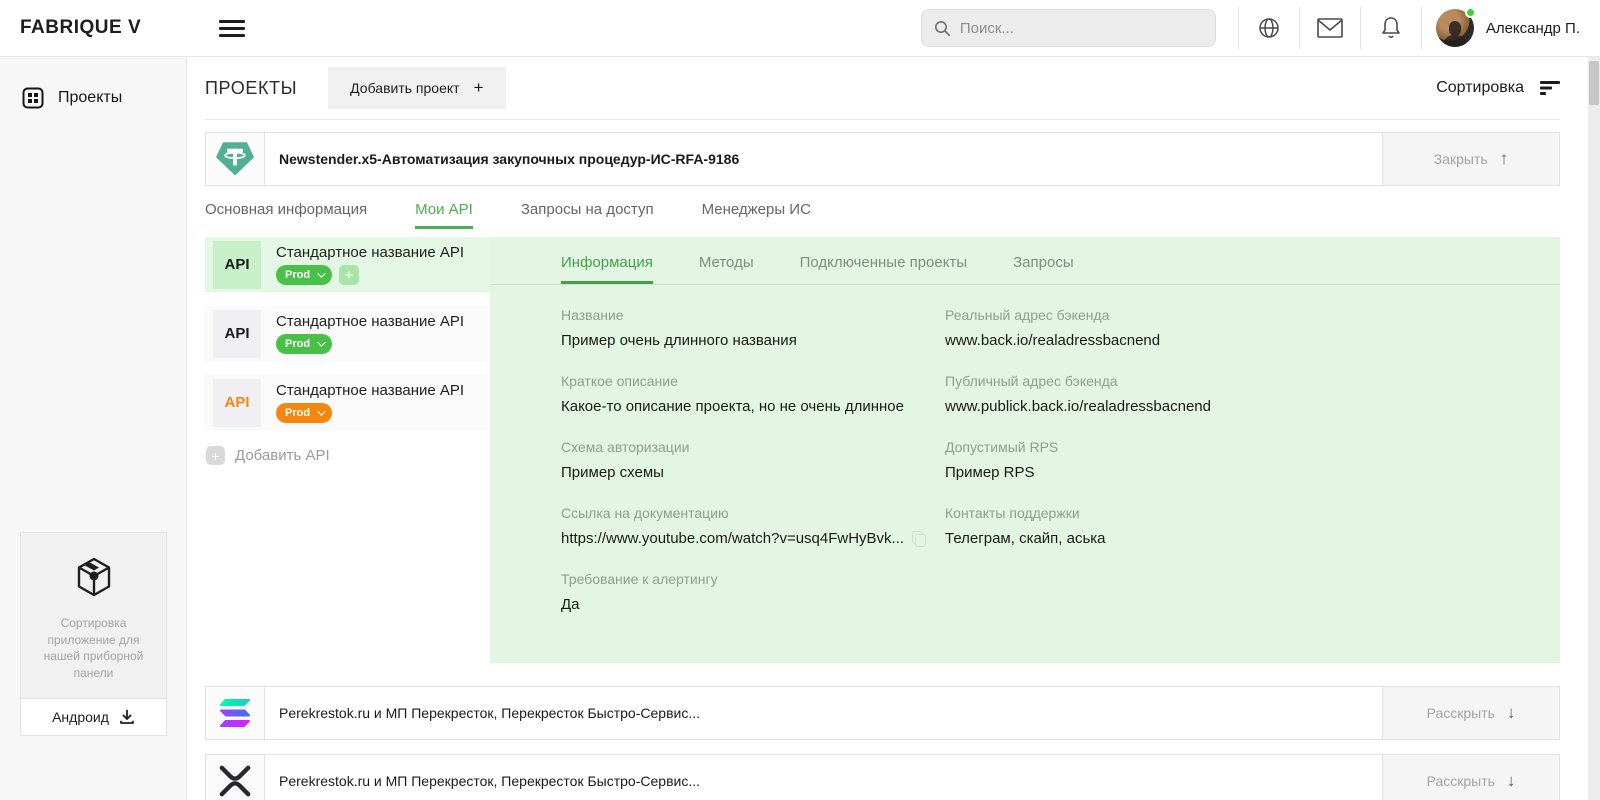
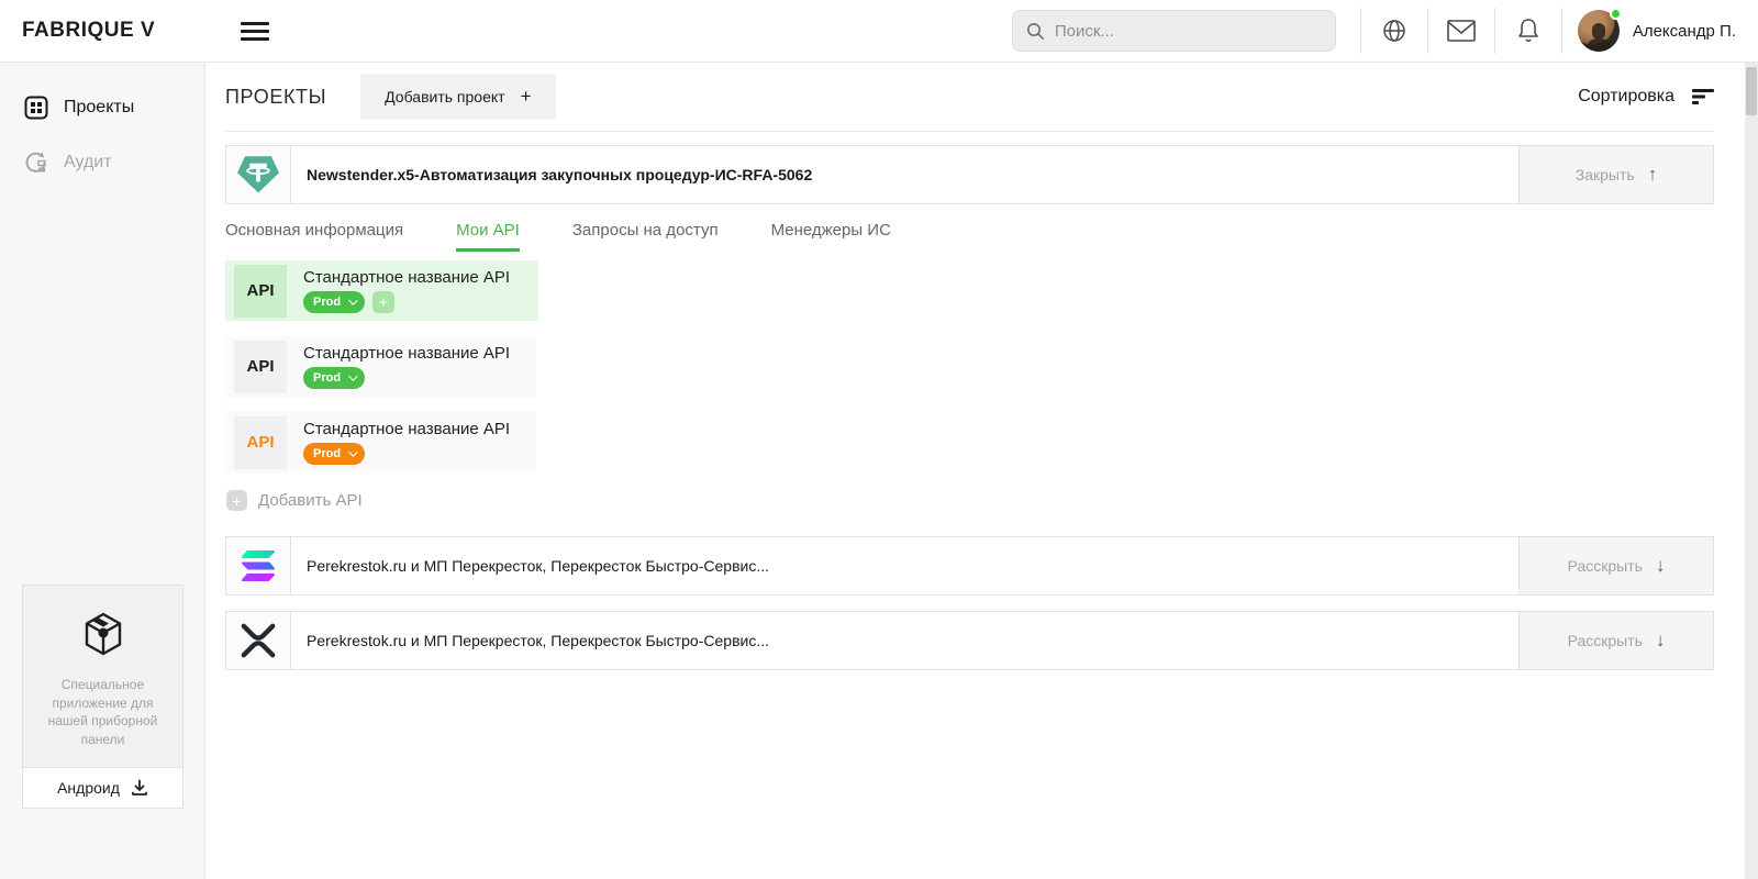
  FABRIQUE V
  Поиск...
  Александр П.
  Проекты
+ Аудит
- Сортировка приложение для нашей приборной панели
+ Специальное приложение для нашей приборной панели
  Андроид
  ПРОЕКТЫ
  Добавить проект
  +
  Сортировка
- Newstender.x5-Автоматизация закупочных процедур-ИС-RFA-9186
+ Newstender.x5-Автоматизация закупочных процедур-ИС-RFA-5062
  Закрыть
  ↑
  Основная информация
  Мои API
  Запросы на доступ
  Менеджеры ИС
  API
  Стандартное название API
  Prod
  +
  API
  Стандартное название API
  Prod
  API
  Стандартное название API
  Prod
  +
  Добавить API
- Информация
- Методы
- Подключенные проекты
- Запросы
- Название
- Пример очень длинного названия
- Краткое описание
- Какое-то описание проекта, но не очень длинное
- Схема авторизации
- Пример схемы
- Ссылка на документацию
- https://www.youtube.com/watch?v=usq4FwHyBvk...
- Требование к алертингу
- Да
- Реальный адрес бэкенда
- www.back.io/realadressbacnend
- Публичный адрес бэкенда
- www.publick.back.io/realadressbacnend
- Допустимый RPS
- Пример RPS
- Контакты поддержки
- Телеграм, скайп, аська
  Perekrestok.ru и МП Перекресток, Перекресток Быстро-Сервис...
  Расскрыть
  ↓
  Perekrestok.ru и МП Перекресток, Перекресток Быстро-Сервис...
  Расскрыть
  ↓
